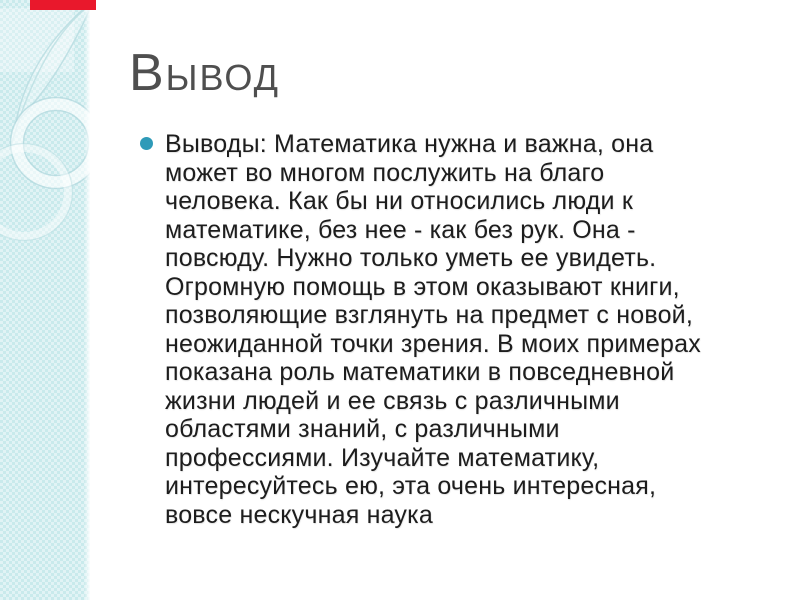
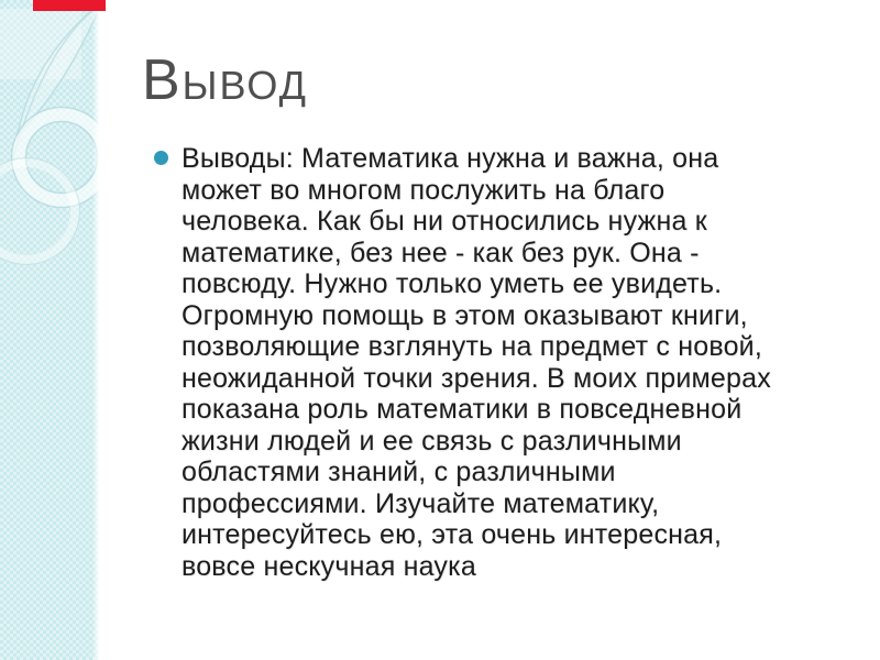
  Вывод
  Выводы: Математика нужна и важна, она
  может во многом послужить на благо
- человека. Как бы ни относились люди к
+ человека. Как бы ни относились нужна к
  математике, без нее - как без рук. Она -
  повсюду. Нужно только уметь ее увидеть.
  Огромную помощь в этом оказывают книги,
  позволяющие взглянуть на предмет с новой,
  неожиданной точки зрения. В моих примерах
  показана роль математики в повседневной
  жизни людей и ее связь с различными
  областями знаний, с различными
  профессиями. Изучайте математику,
  интересуйтесь ею, эта очень интересная,
  вовсе нескучная наука
